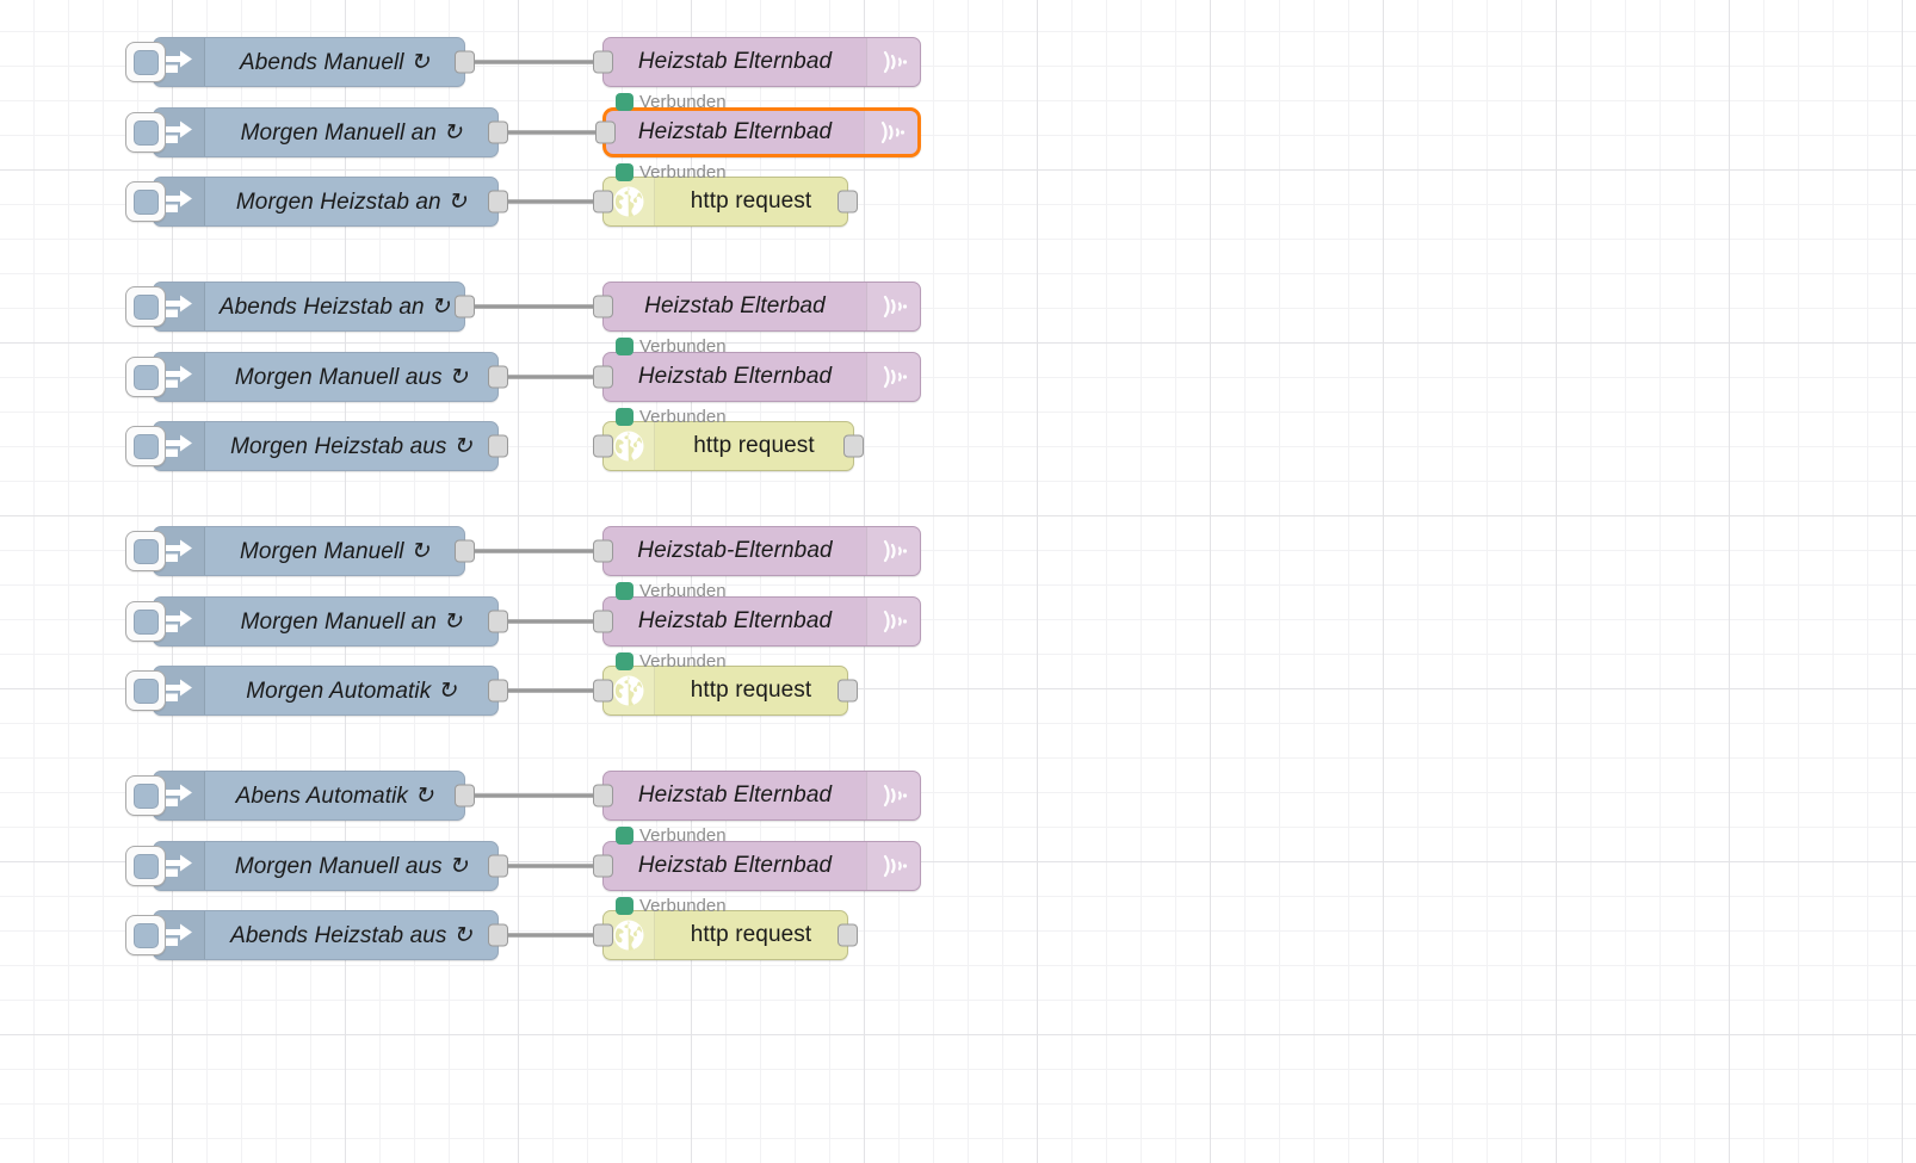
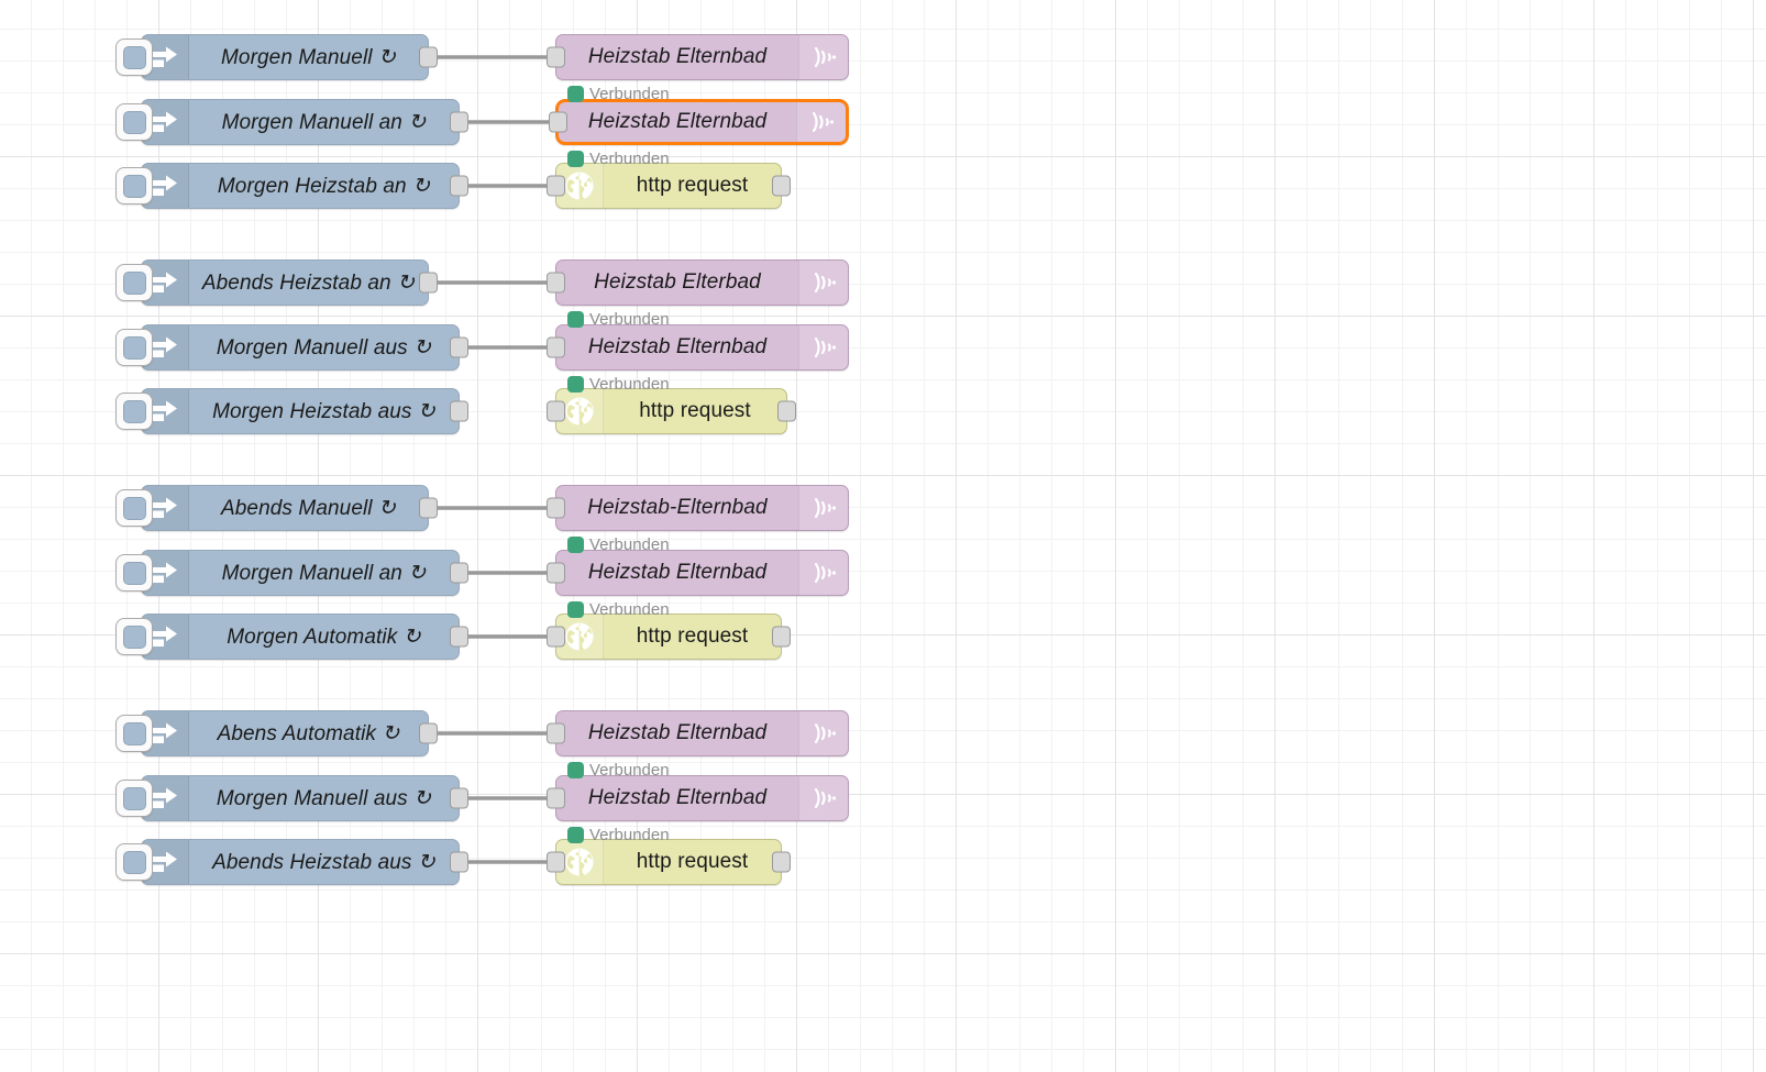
- Abends Manuell ↻
+ Morgen Manuell ↻
  Morgen Manuell an ↻
  Morgen Heizstab an ↻
  Abends Heizstab an ↻
  Morgen Manuell aus ↻
  Morgen Heizstab aus ↻
- Morgen Manuell ↻
+ Abends Manuell ↻
  Morgen Manuell an ↻
  Morgen Automatik ↻
  Abens Automatik ↻
  Morgen Manuell aus ↻
  Abends Heizstab aus ↻
  Heizstab Elternbad
  Heizstab Elternbad
  http request
  Heizstab Elterbad
  Heizstab Elternbad
  http request
  Heizstab-Elternbad
  Heizstab Elternbad
  http request
  Heizstab Elternbad
  Heizstab Elternbad
  http request
  Verbunden
  Verbunden
  Verbunden
  Verbunden
  Verbunden
  Verbunden
  Verbunden
  Verbunden
